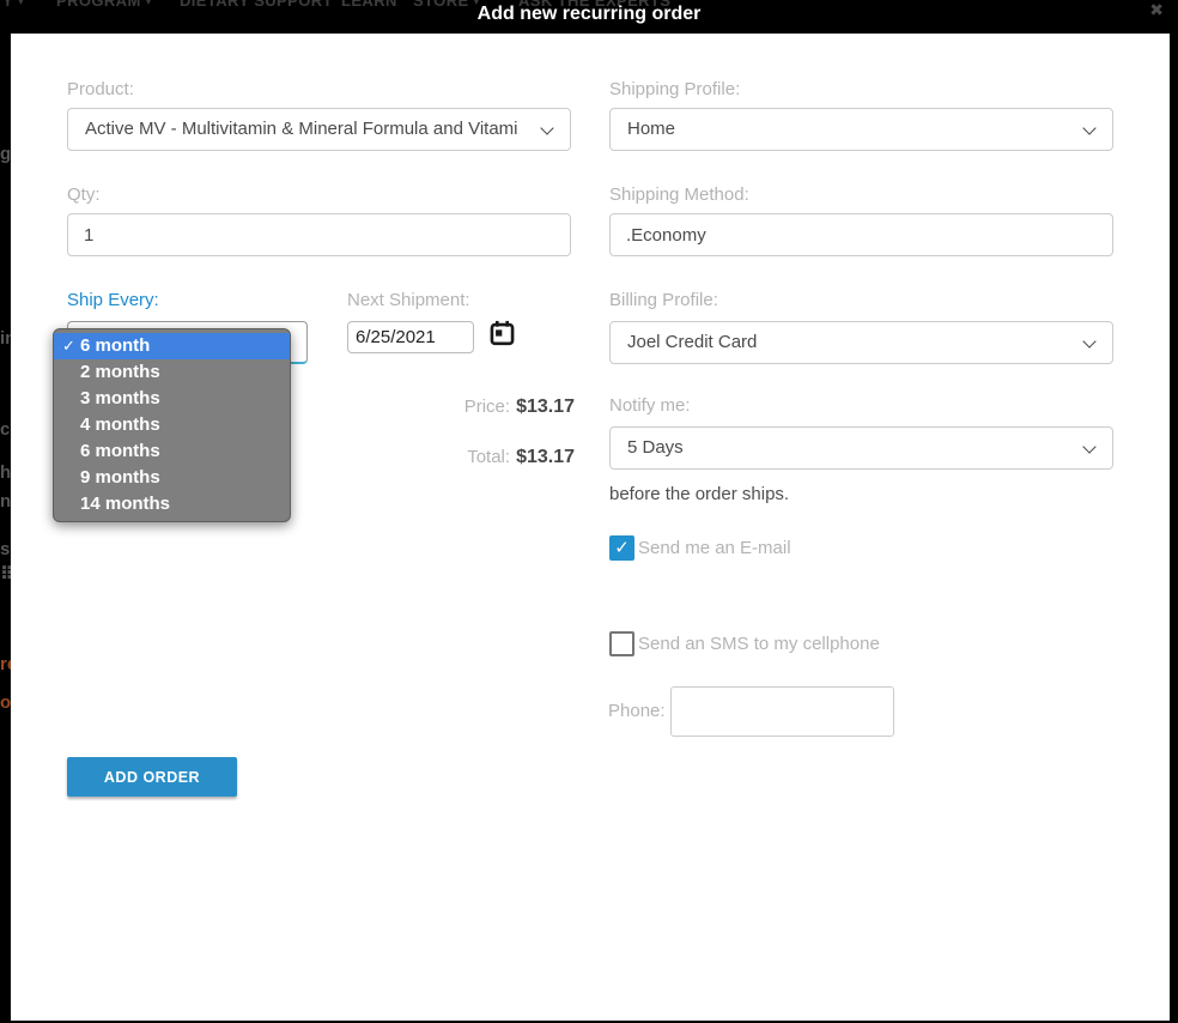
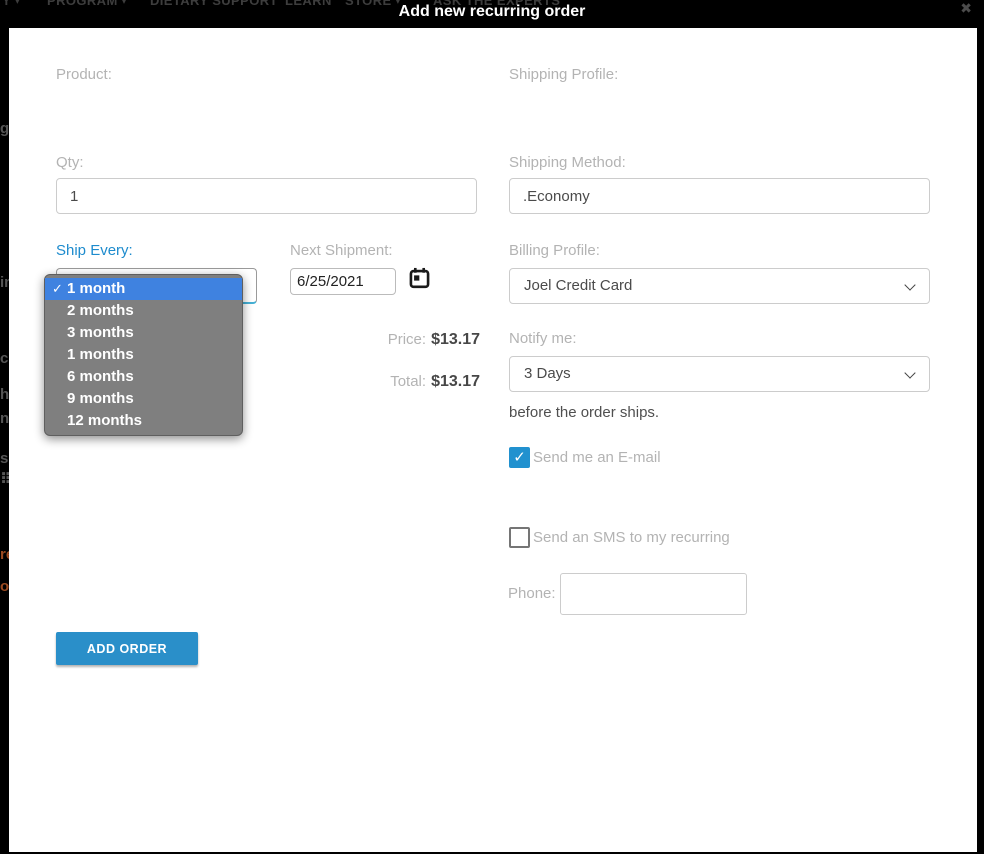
  Y ▾
  PROGRAM ▾
  DIETARY SUPPORT
  LEARN
  STORE ▾
  ASK THE EXPERTS
  g
  c
  n
  s
  ⠿
  Add new recurring order
  ✖
  Product:
- Active MV - Multivitamin & Mineral Formula and Vitami
  Qty:
  1
  Ship Every:
  ✓
- 6 month
+ 1 month
  2 months
  3 months
- 4 months
+ 1 months
  6 months
  9 months
- 14 months
+ 12 months
  Next Shipment:
  6/25/2021
  Price:
  $13.17
  Total:
  $13.17
  ADD ORDER
  Shipping Profile:
- Home
  Shipping Method:
  .Economy
  Billing Profile:
  Joel Credit Card
  Notify me:
- 5 Days
+ 3 Days
  before the order ships.
  ✓
  Send me an E-mail
- Send an SMS to my cellphone
+ Send an SMS to my recurring
  Phone:
